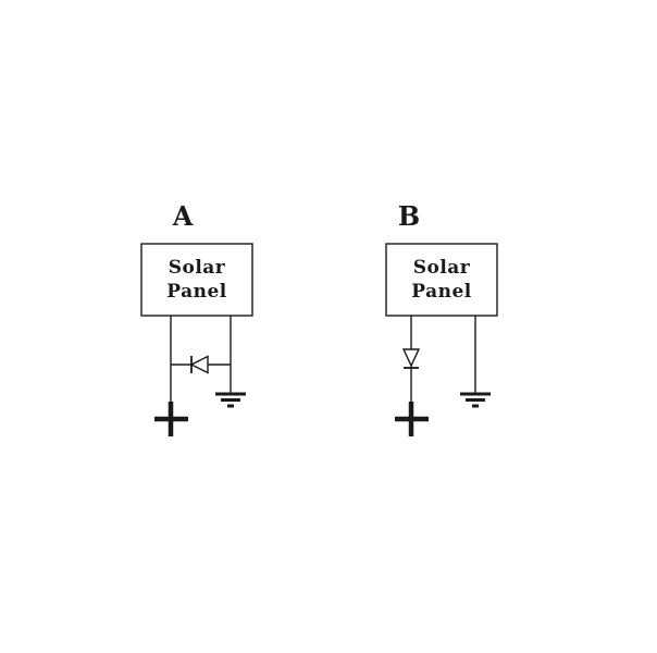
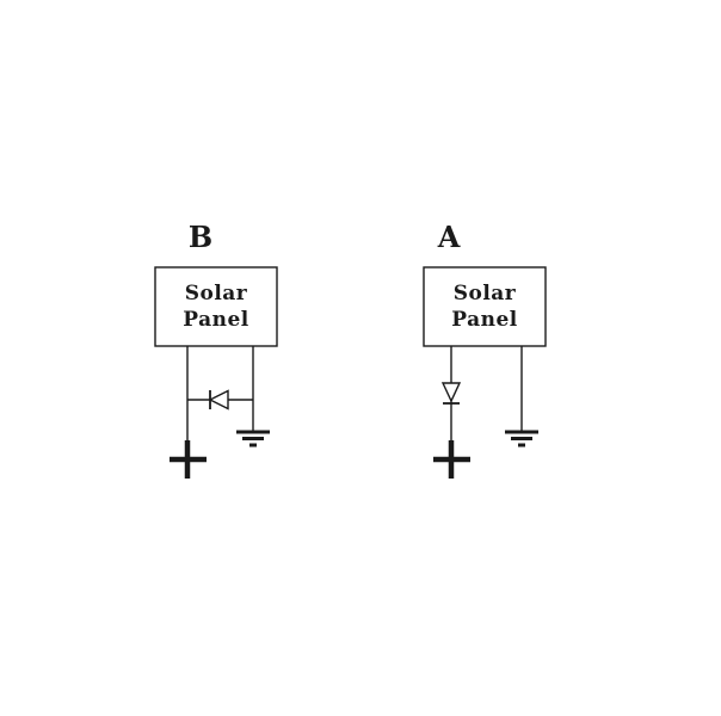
- A
+ B
  Solar
  Panel
- B
+ A
  Solar
  Panel
